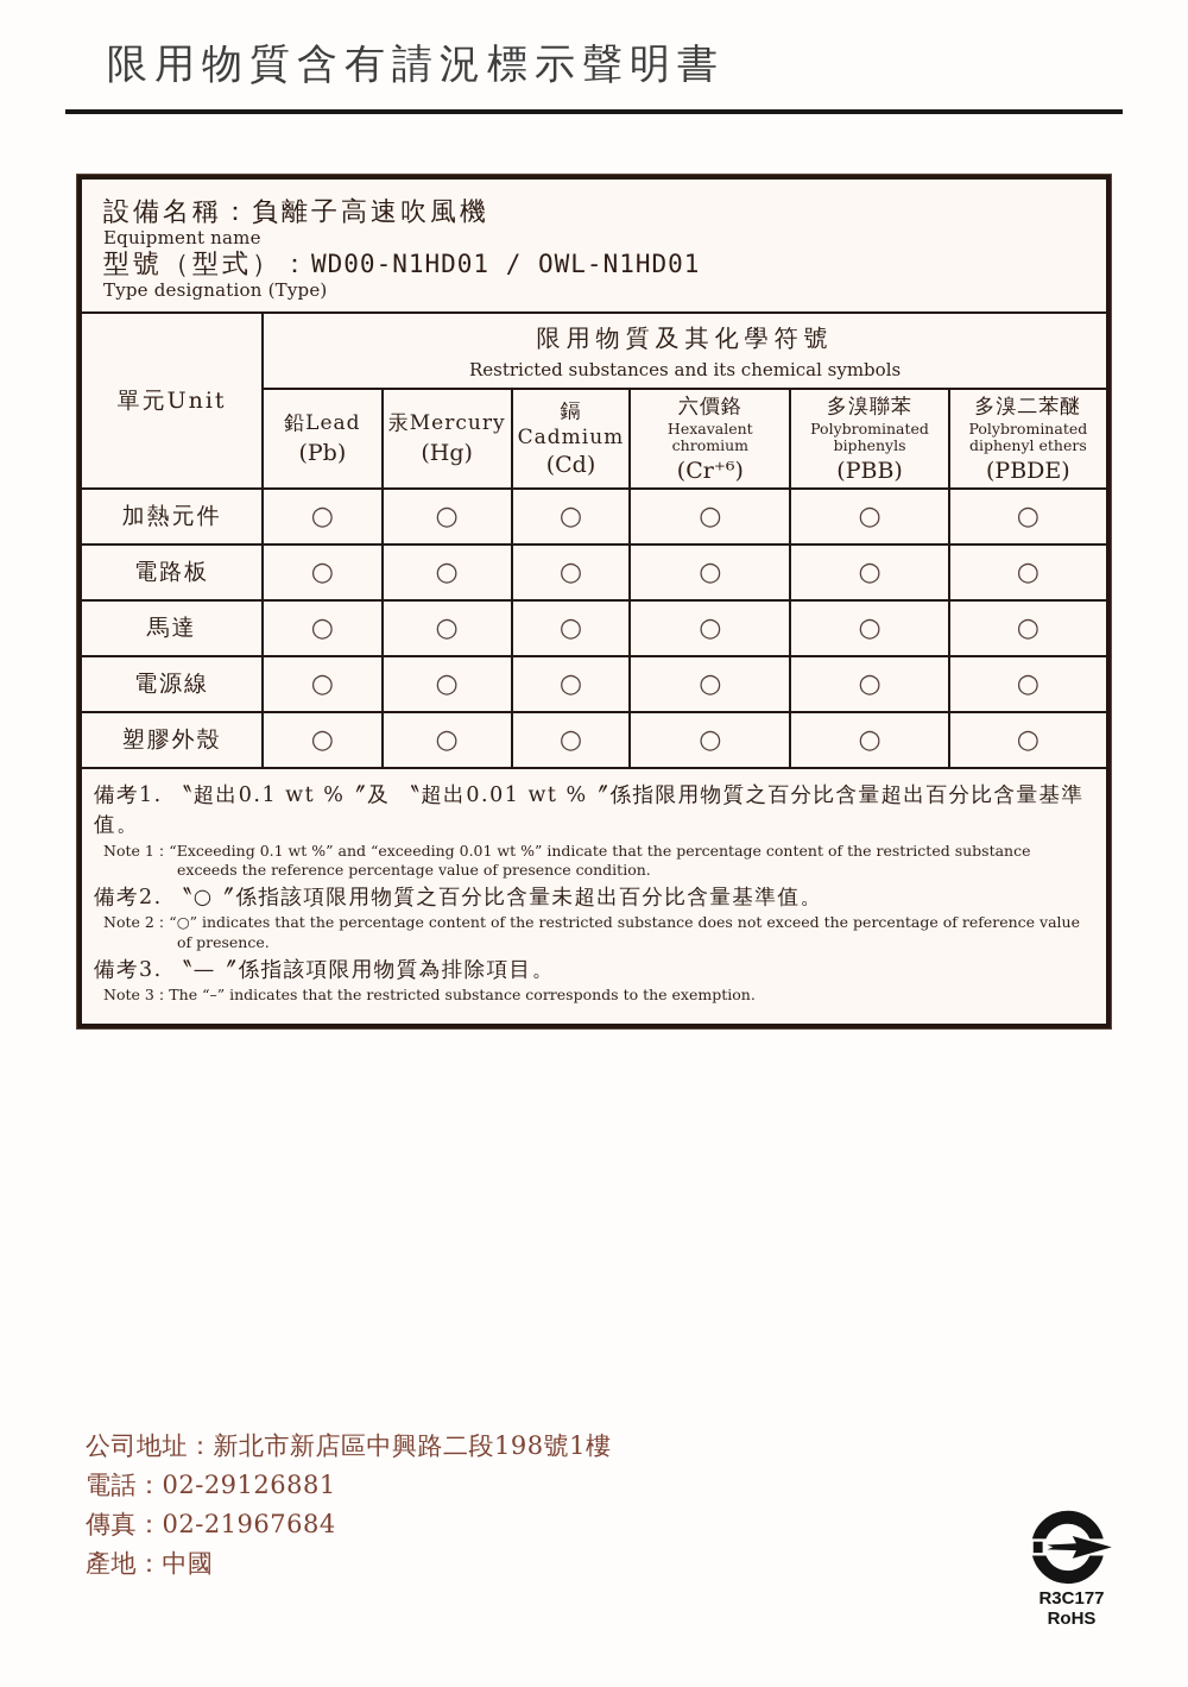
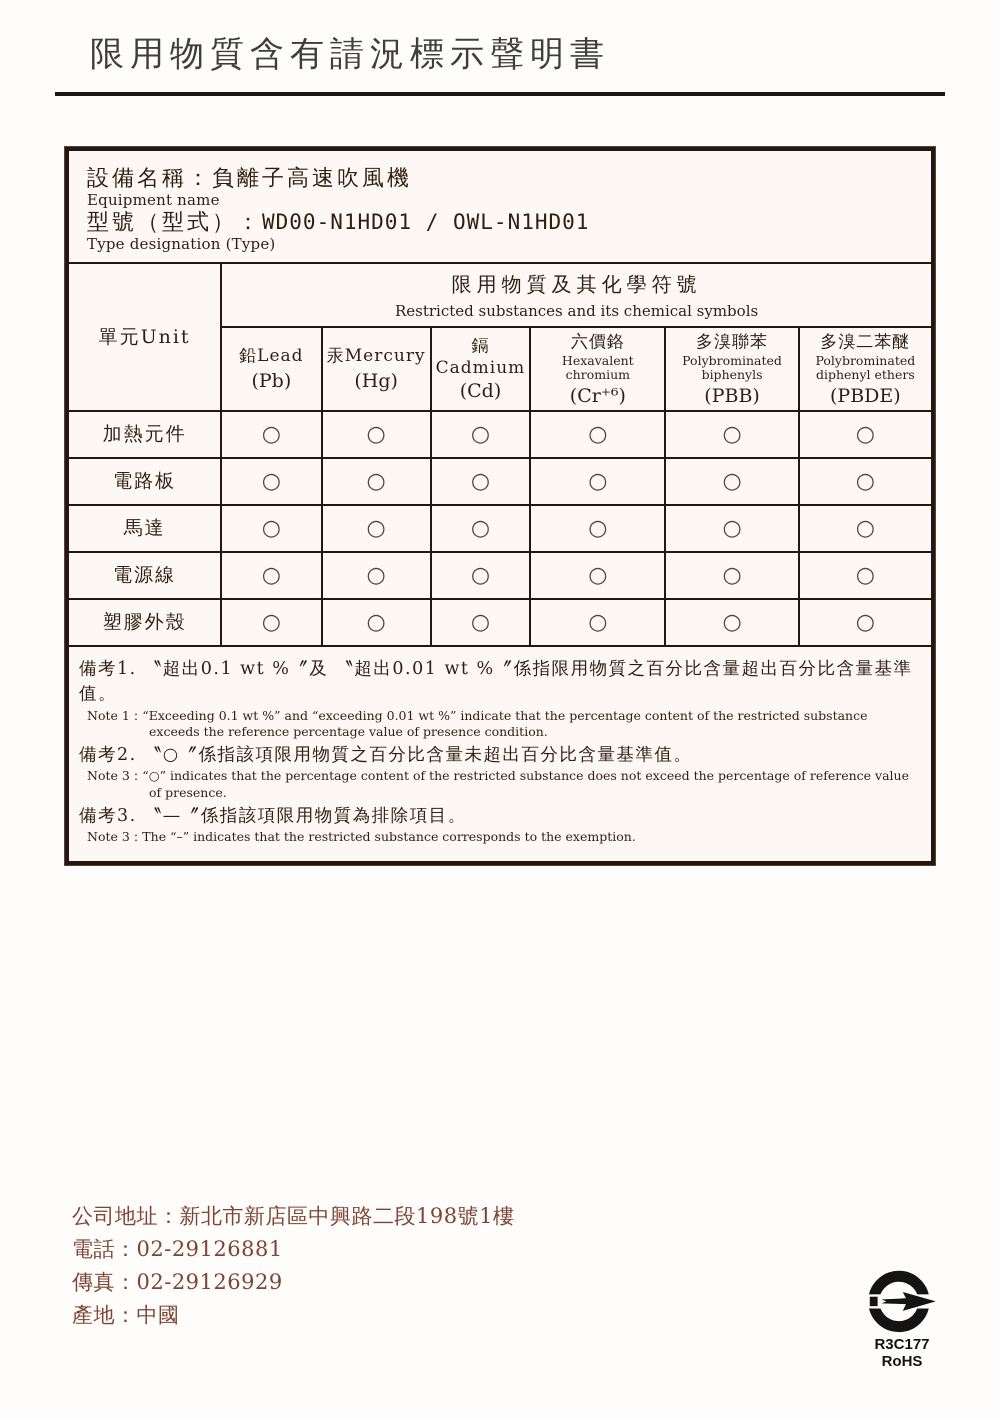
  限用物質含有請況標示聲明書
  設備名稱：負離子高速吹風機 Equipment name 型號（型式）：WD00-N1HD01 / OWL-N1HD01 Type designation (Type)
  單元Unit	限用物質及其化學符號 Restricted substances and its chemical symbols
  鉛Lead (Pb)	汞Mercury (Hg)	鎘Cadmium (Cd)	六價鉻 Hexavalent chromium (Cr⁺⁶)	多溴聯苯 Polybrominated biphenyls (PBB)	多溴二苯醚 Polybrominated diphenyl ethers (PBDE)
  加熱元件	○	○	○	○	○	○
  電路板	○	○	○	○	○	○
  馬達	○	○	○	○	○	○
  電源線	○	○	○	○	○	○
  塑膠外殼	○	○	○	○	○	○
- 備考1. 〝超出0.1 wt %〞及 〝超出0.01 wt %〞係指限用物質之百分比含量超出百分比含量基準值。 Note 1：“Exceeding 0.1 wt %” and “exceeding 0.01 wt %” indicate that the percentage content of the restricted substance exceeds the reference percentage value of presence condition. 備考2. 〝○〞係指該項限用物質之百分比含量未超出百分比含量基準值。 Note 2：“○” indicates that the percentage content of the restricted substance does not exceed the percentage of reference value of presence. 備考3. 〝—〞係指該項限用物質為排除項目。 Note 3：The “–” indicates that the restricted substance corresponds to the exemption.
+ 備考1. 〝超出0.1 wt %〞及 〝超出0.01 wt %〞係指限用物質之百分比含量超出百分比含量基準值。 Note 1：“Exceeding 0.1 wt %” and “exceeding 0.01 wt %” indicate that the percentage content of the restricted substance exceeds the reference percentage value of presence condition. 備考2. 〝○〞係指該項限用物質之百分比含量未超出百分比含量基準值。 Note 3：“○” indicates that the percentage content of the restricted substance does not exceed the percentage of reference value of presence. 備考3. 〝—〞係指該項限用物質為排除項目。 Note 3：The “–” indicates that the restricted substance corresponds to the exemption.
  公司地址：新北市新店區中興路二段198號1樓
  電話：02-29126881
- 傳真：02-21967684
+ 傳真：02-29126929
  產地：中國
  R3C177
  RoHS
